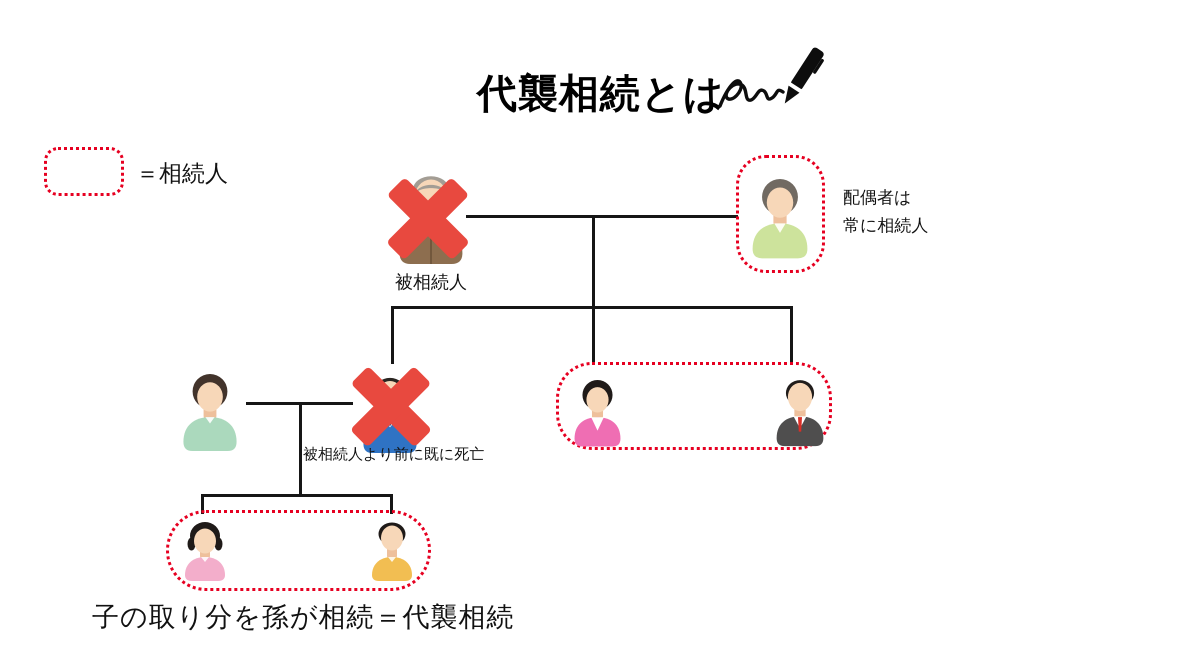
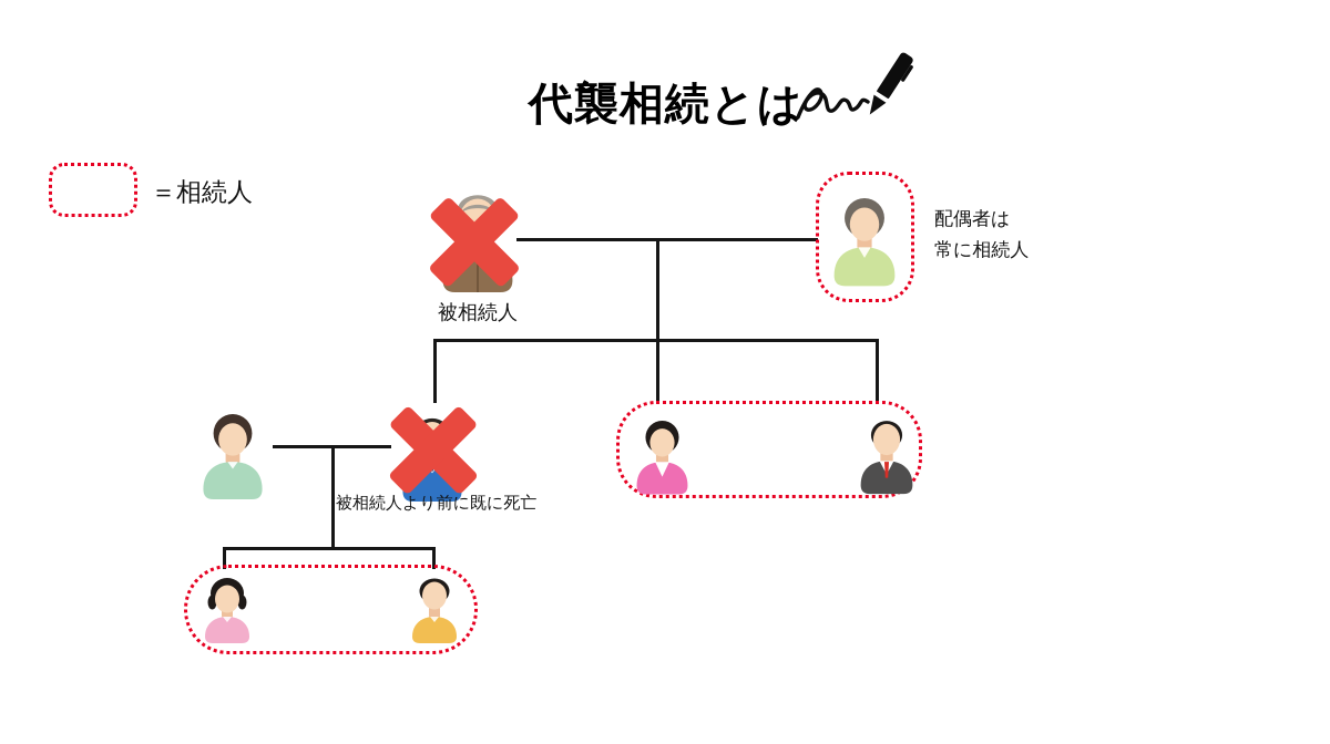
  代襲相続とは
  ＝相続人
  被相続人
  配偶者は
  常に相続人
  被相続人より前に既に死亡
- 子の取り分を孫が相続＝代襲相続
